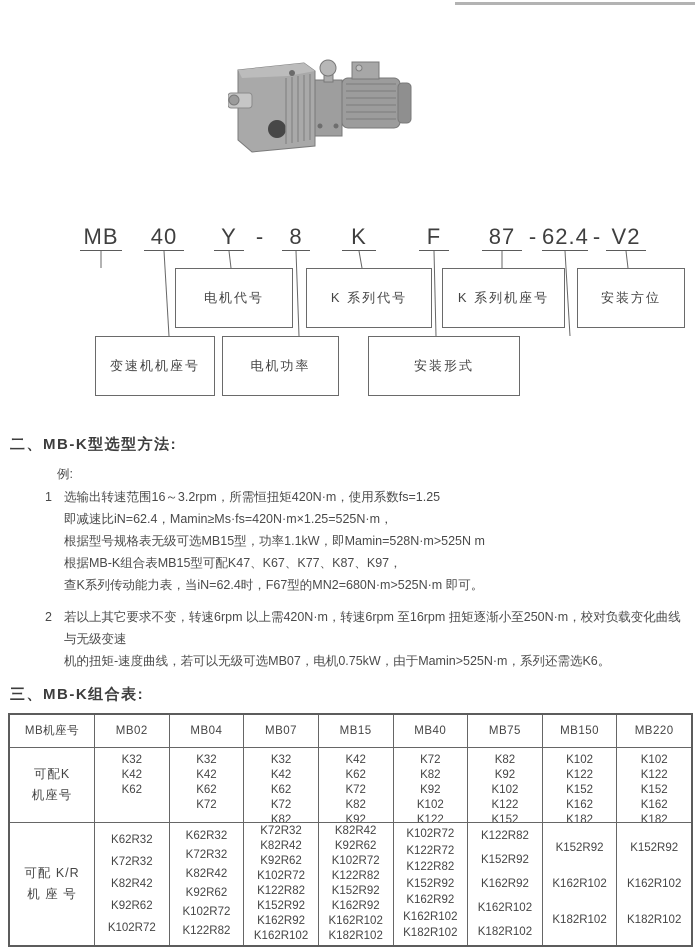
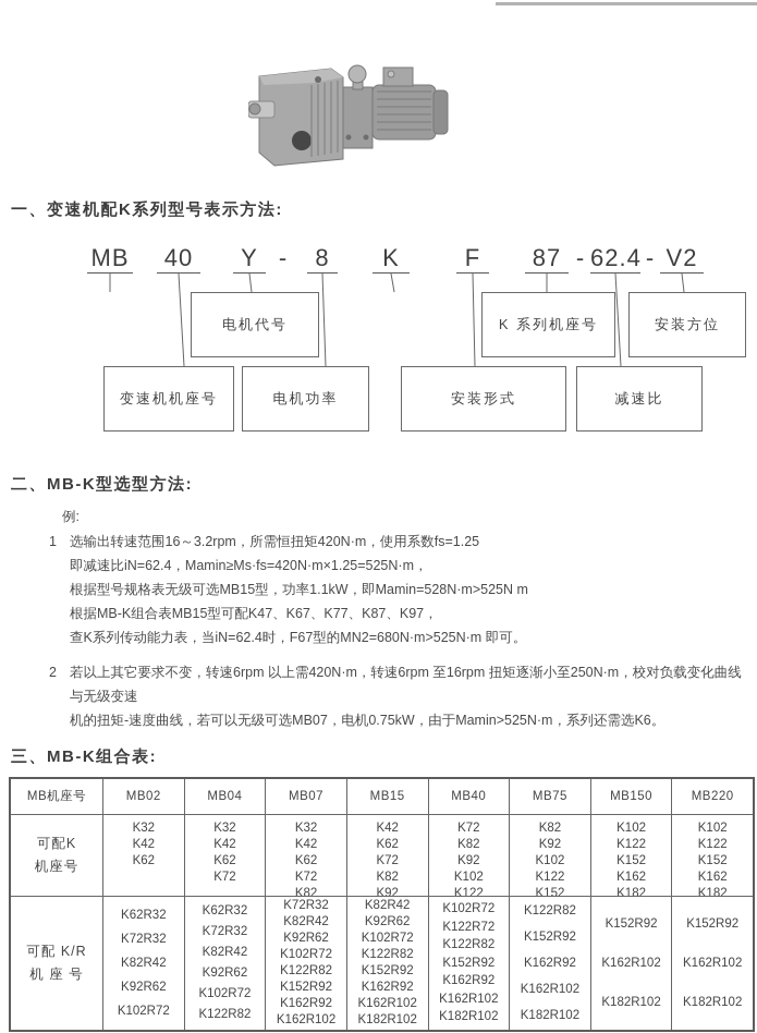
+ 一、变速机配K系列型号表示方法:
  MB
  40
  Y
  -
  8
  K
  F
  87
  -
  62.4
  -
  V2
  电机代号
- K 系列代号
  K 系列机座号
  安装方位
  变速机机座号
  电机功率
  安装形式
+ 减速比
  二、MB-K型选型方法:
  例:
  1
  选输出转速范围16～3.2rpm，所需恒扭矩420N·m，使用系数fs=1.25
  即减速比iN=62.4，Mamin≥Ms·fs=420N·m×1.25=525N·m，
  根据型号规格表无级可选MB15型，功率1.1kW，即Mamin=528N·m>525N m
  根据MB-K组合表MB15型可配K47、K67、K77、K87、K97，
  查K系列传动能力表，当iN=62.4时，F67型的MN2=680N·m>525N·m 即可。
  2
  若以上其它要求不变，转速6rpm 以上需420N·m，转速6rpm 至16rpm 扭矩逐渐小至250N·m，校对负载变化曲线与无级变速
  机的扭矩-速度曲线，若可以无级可选MB07，电机0.75kW，由于Mamin>525N·m，系列还需选K6。
  三、MB-K组合表:
  MB机座号
  MB02
  MB04
  MB07
  MB15
  MB40
  MB75
  MB150
  MB220
  可配K
  机座号
  K32
  K42
  K62
  K32
  K42
  K62
  K72
  K32
  K42
  K62
  K72
  K82
  K42
  K62
  K72
  K82
  K92
  K72
  K82
  K92
  K102
  K122
  K82
  K92
  K102
  K122
  K152
  K102
  K122
  K152
  K162
  K182
  K102
  K122
  K152
  K162
  K182
  可配 K/R
  机 座 号
  K62R32
  K72R32
  K82R42
  K92R62
  K102R72
  K62R32
  K72R32
  K82R42
  K92R62
  K102R72
  K122R82
  K72R32
  K82R42
  K92R62
  K102R72
  K122R82
  K152R92
  K162R92
  K162R102
  K82R42
  K92R62
  K102R72
  K122R82
  K152R92
  K162R92
  K162R102
  K182R102
  K102R72
  K122R72
  K122R82
  K152R92
  K162R92
  K162R102
  K182R102
  K122R82
  K152R92
  K162R92
  K162R102
  K182R102
  K152R92
  K162R102
  K182R102
  K152R92
  K162R102
  K182R102
